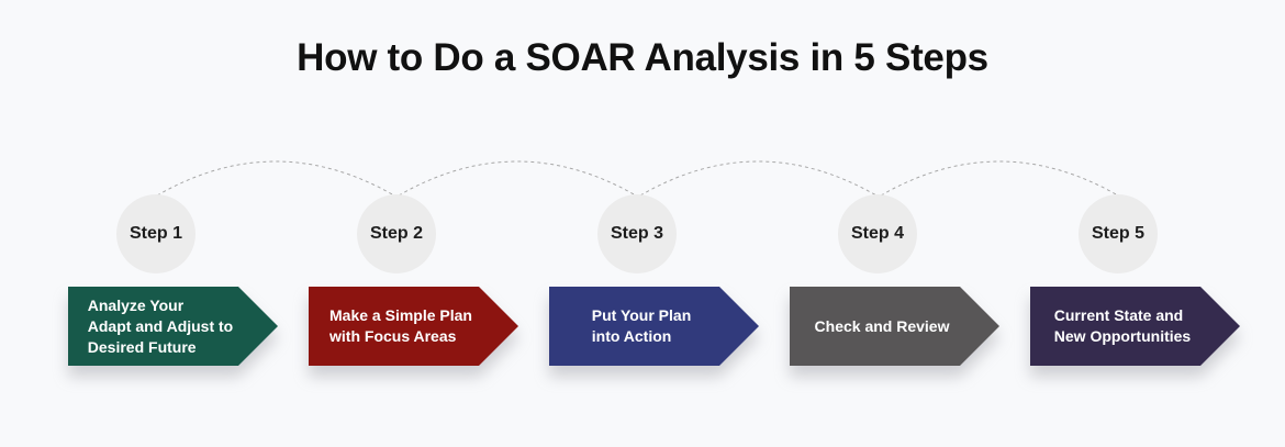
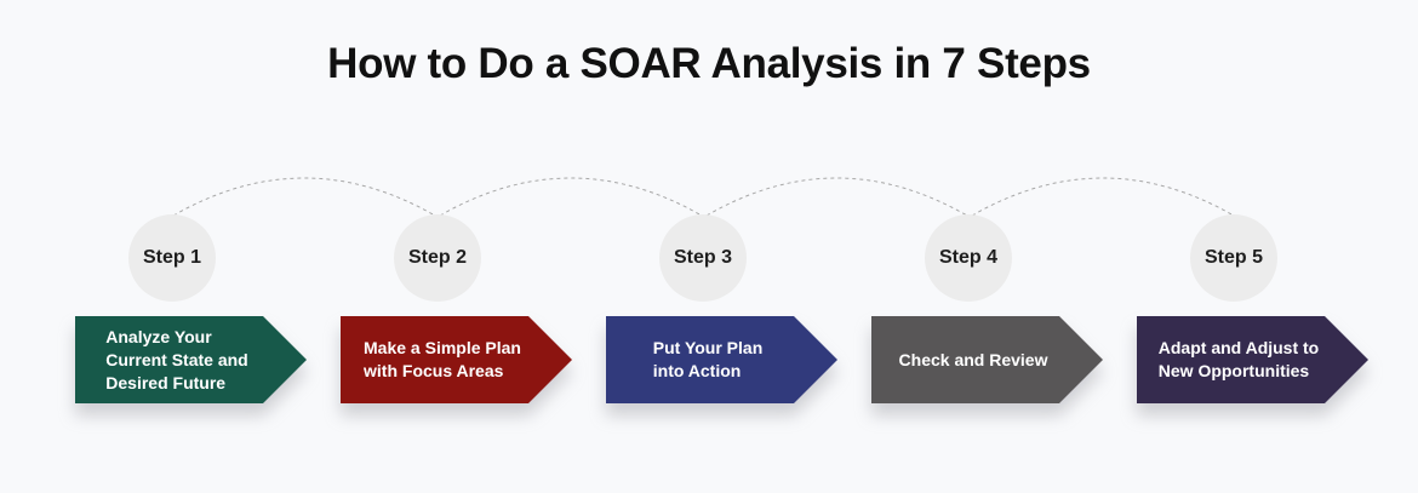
- How to Do a SOAR Analysis in 5 Steps
+ How to Do a SOAR Analysis in 7 Steps
  Step 1
  Analyze Your
- Adapt and Adjust to
+ Current State and
  Desired Future
  Step 2
  Make a Simple Plan
  with Focus Areas
  Step 3
  Put Your Plan
  into Action
  Step 4
  Check and Review
  Step 5
- Current State and
+ Adapt and Adjust to
  New Opportunities
